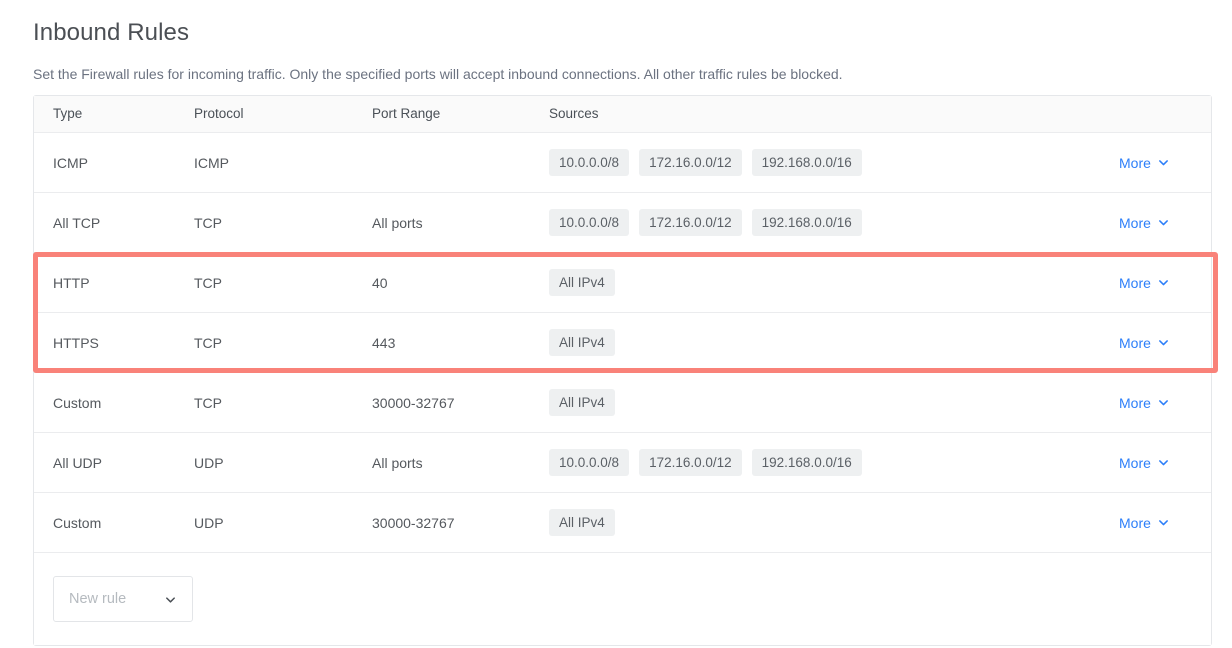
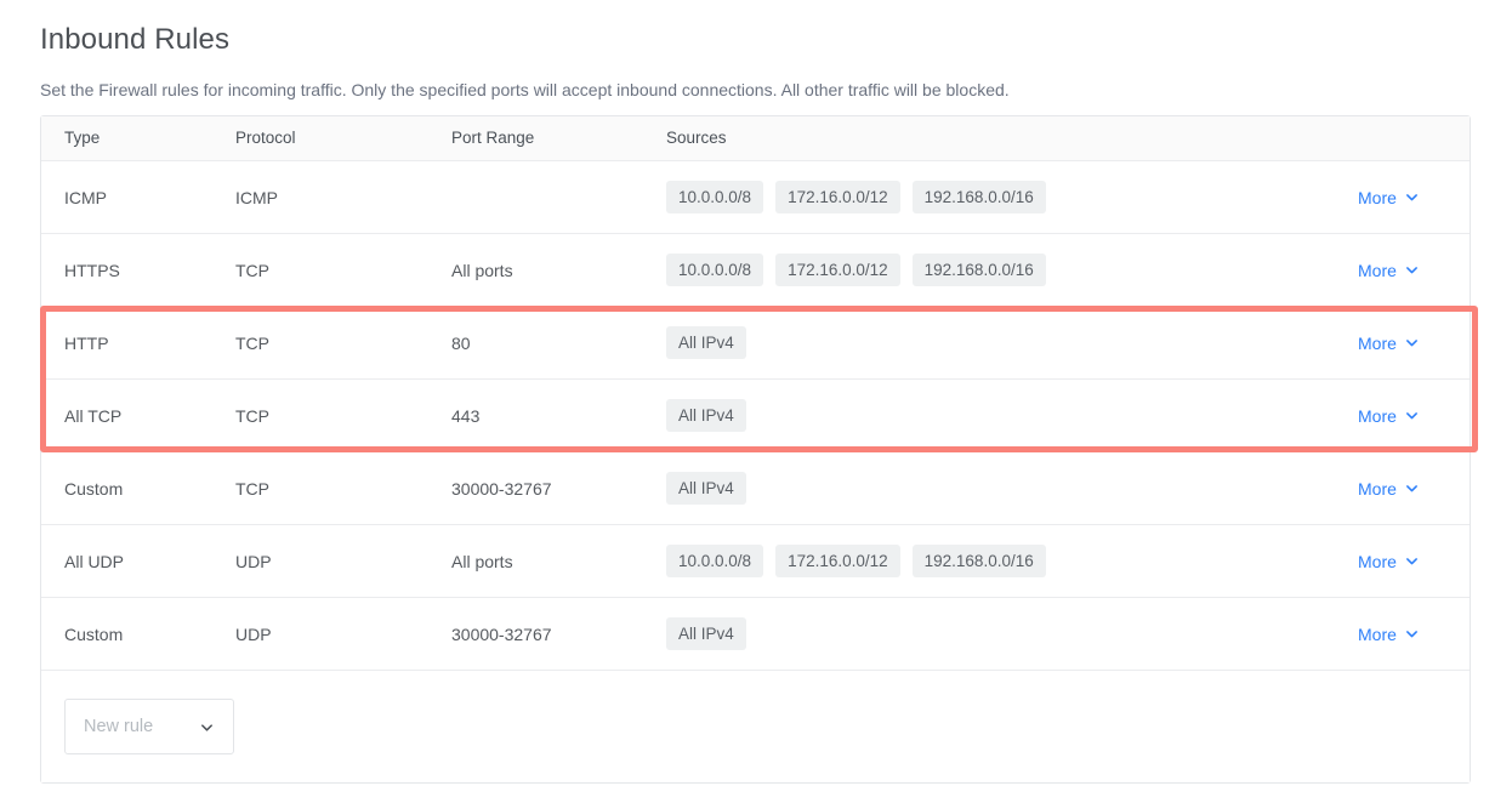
  Inbound Rules
- Set the Firewall rules for incoming traffic. Only the specified ports will accept inbound connections. All other traffic rules be blocked.
+ Set the Firewall rules for incoming traffic. Only the specified ports will accept inbound connections. All other traffic will be blocked.
  Type
  Protocol
  Port Range
  Sources
  ICMP
  ICMP
  10.0.0.0/8
  172.16.0.0/12
  192.168.0.0/16
  More
- All TCP
+ HTTPS
  TCP
  All ports
  10.0.0.0/8
  172.16.0.0/12
  192.168.0.0/16
  More
  HTTP
  TCP
- 40
+ 80
  All IPv4
  More
- HTTPS
+ All TCP
  TCP
  443
  All IPv4
  More
  Custom
  TCP
  30000-32767
  All IPv4
  More
  All UDP
  UDP
  All ports
  10.0.0.0/8
  172.16.0.0/12
  192.168.0.0/16
  More
  Custom
  UDP
  30000-32767
  All IPv4
  More
  New rule
